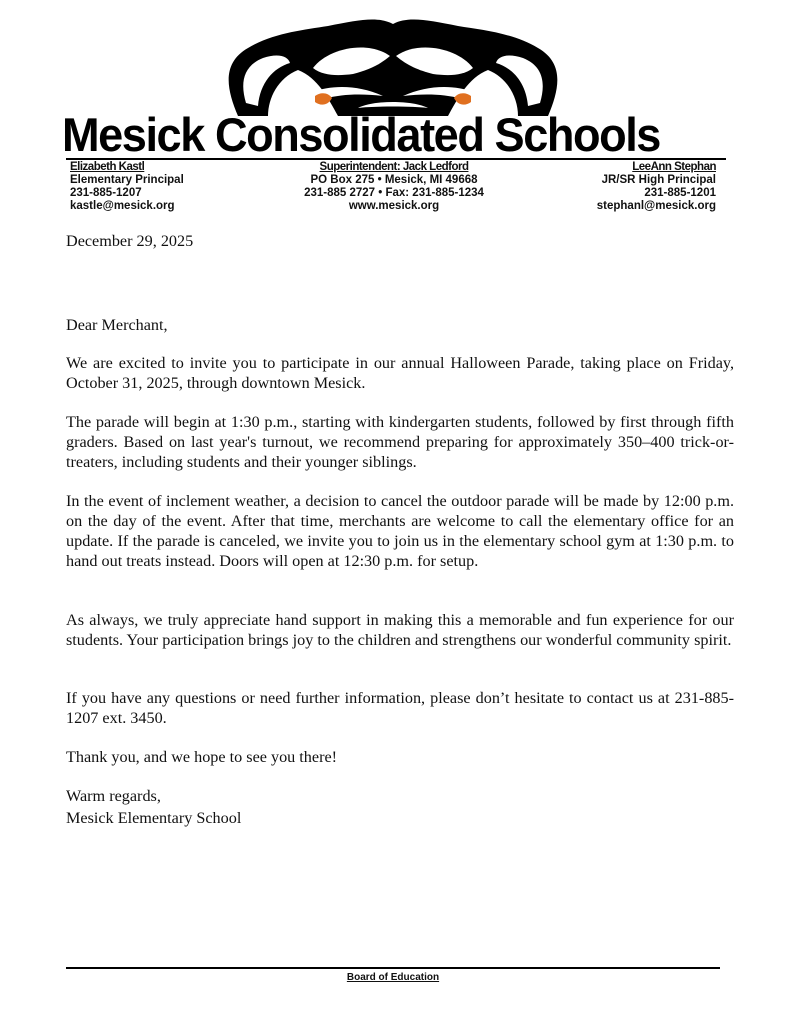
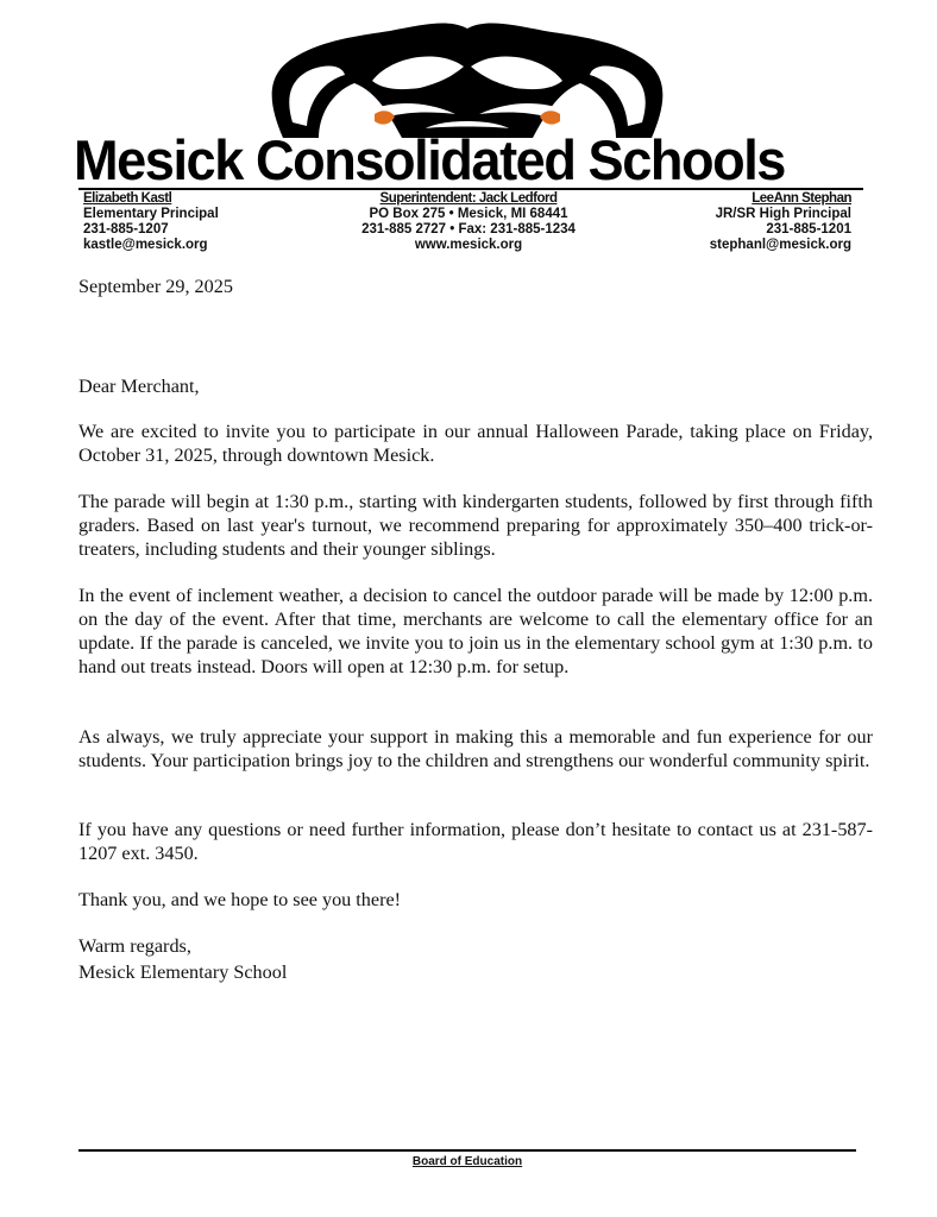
  Mesick Consolidated Schools
  Elizabeth Kastl
  Elementary Principal
  231-885-1207
  kastle@mesick.org
  Superintendent: Jack Ledford
- PO Box 275 • Mesick, MI 49668
+ PO Box 275 • Mesick, MI 68441
  231-885 2727 • Fax: 231-885-1234
  www.mesick.org
  LeeAnn Stephan
  JR/SR High Principal
  231-885-1201
  stephanl@mesick.org
- December 29, 2025
+ September 29, 2025
  Dear Merchant,
  We are excited to invite you to participate in our annual Halloween Parade, taking place on Friday, October 31, 2025, through downtown Mesick.
  The parade will begin at 1:30 p.m., starting with kindergarten students, followed by first through fifth graders. Based on last year's turnout, we recommend preparing for approximately 350–400 trick-or-treaters, including students and their younger siblings.
  In the event of inclement weather, a decision to cancel the outdoor parade will be made by 12:00 p.m. on the day of the event. After that time, merchants are welcome to call the elementary office for an update. If the parade is canceled, we invite you to join us in the elementary school gym at 1:30 p.m. to hand out treats instead. Doors will open at 12:30 p.m. for setup.
- As always, we truly appreciate hand support in making this a memorable and fun experience for our students. Your participation brings joy to the children and strengthens our wonderful community spirit.
+ As always, we truly appreciate your support in making this a memorable and fun experience for our students. Your participation brings joy to the children and strengthens our wonderful community spirit.
- If you have any questions or need further information, please don’t hesitate to contact us at 231-885-1207 ext. 3450.
+ If you have any questions or need further information, please don’t hesitate to contact us at 231-587-1207 ext. 3450.
  Thank you, and we hope to see you there!
  Warm regards,
  Mesick Elementary School
  Board of Education
